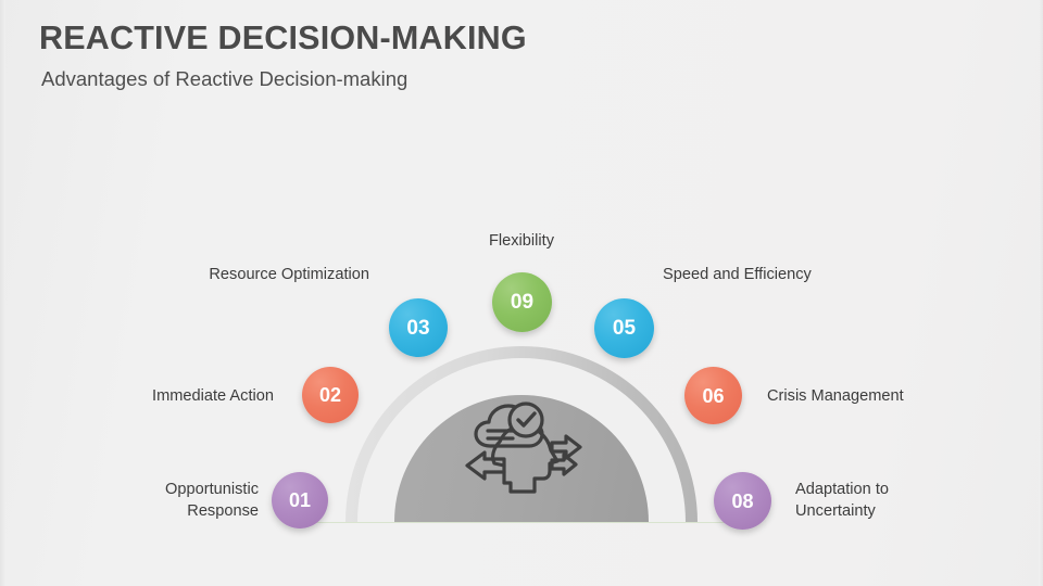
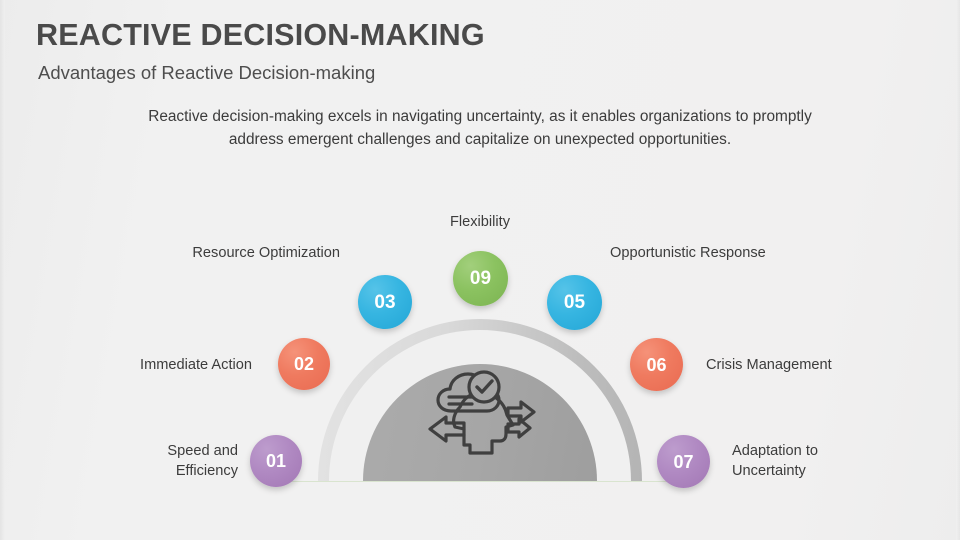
  REACTIVE DECISION-MAKING
  Advantages of Reactive Decision-making
+ Reactive decision-making excels in navigating uncertainty, as it enables organizations to promptly address emergent challenges and capitalize on unexpected opportunities.
  01
  02
  03
  09
  05
  06
- 08
+ 07
- Opportunistic Response
+ Speed and Efficiency
  Immediate Action
  Resource Optimization
  Flexibility
- Speed and Efficiency
+ Opportunistic Response
  Crisis Management
  Adaptation to Uncertainty
